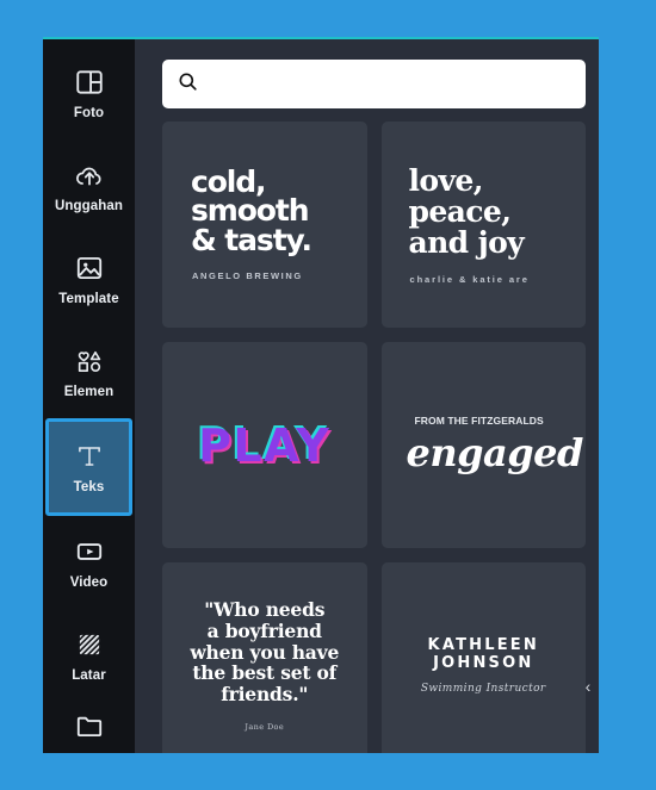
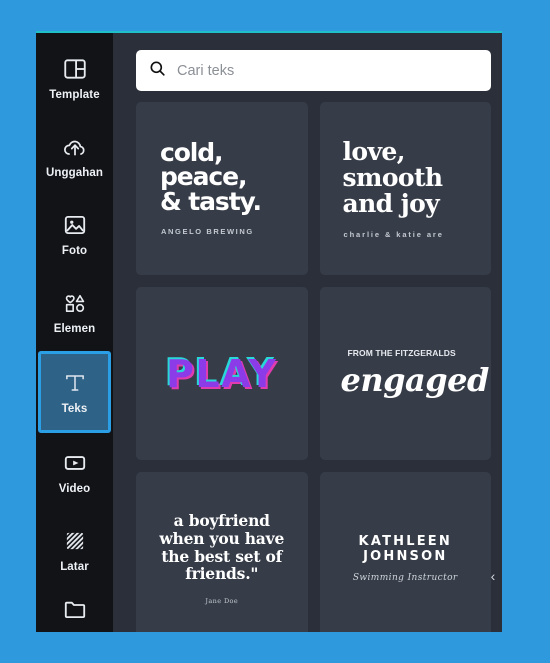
- Foto
+ Template
  Unggahan
- Template
+ Foto
  Elemen
  Teks
  Video
  Latar
+ Cari teks
  cold,
- smooth
+ peace,
  & tasty.
  ANGELO BREWING
  love,
- peace,
+ smooth
  and joy
  charlie & katie are
  PLAY
  FROM THE FITZGERALDS
  engaged
- "Who needs
  a boyfriend
  when you have
  the best set of
  friends."
  Jane Doe
  KATHLEEN JOHNSON
  Swimming Instructor
  ‹
